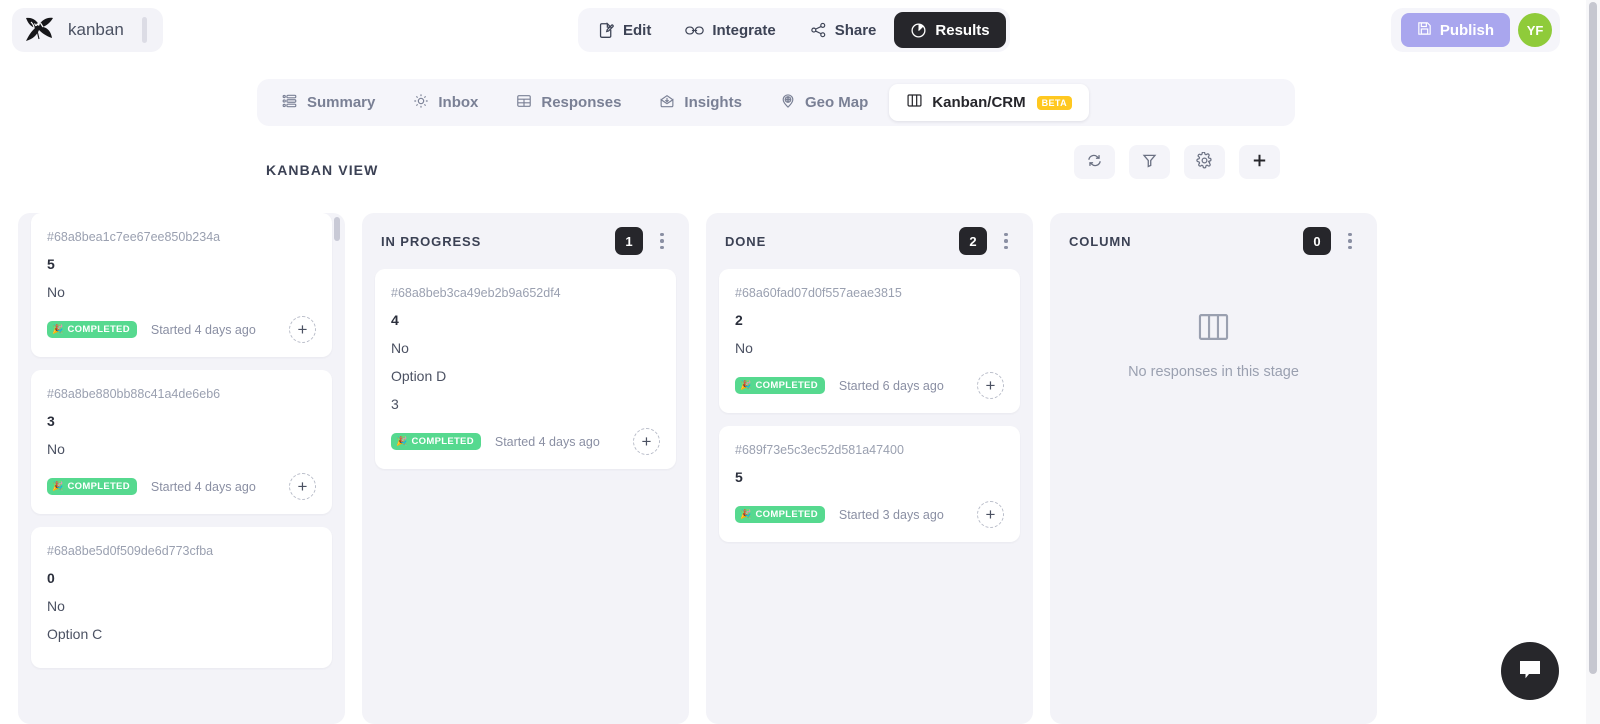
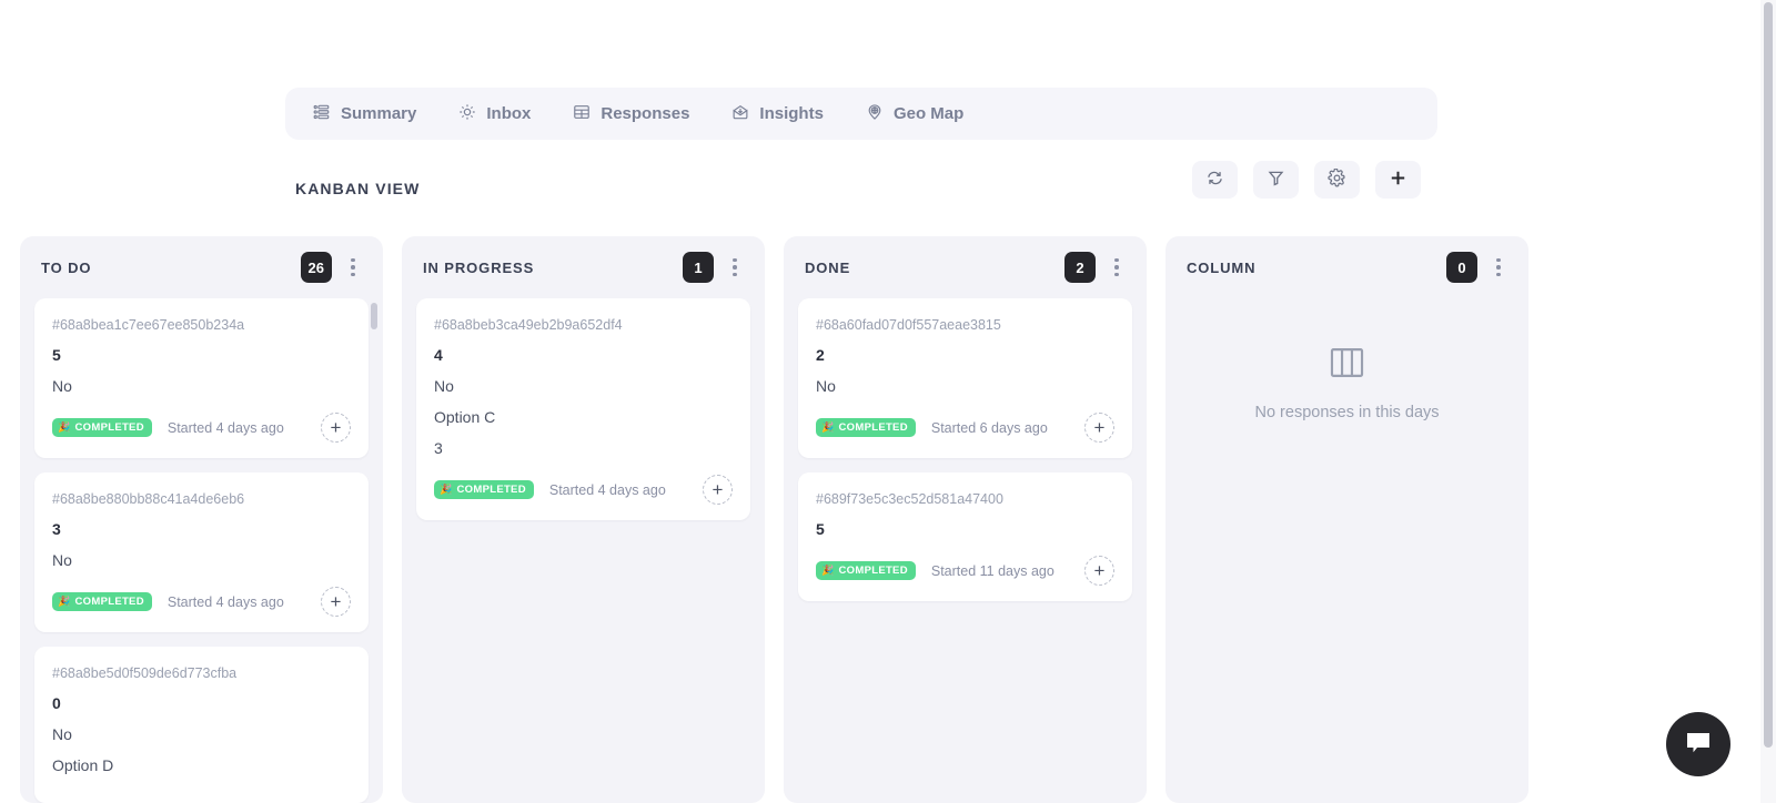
- kanban
- Edit
- Integrate
- Share
- Results
- Publish
- YF
  Summary
  Inbox
  Responses
  Insights
  Geo Map
- Kanban/CRM
- BETA
  KANBAN VIEW
+ TO DO
+ 26
  #68a8bea1c7ee67ee850b234a
  5
  No
  🎉
  COMPLETED
  Started 4 days ago
  +
  #68a8be880bb88c41a4de6eb6
  3
  No
  🎉
  COMPLETED
  Started 4 days ago
  +
  #68a8be5d0f509de6d773cfba
  0
  No
- Option C
+ Option D
  IN PROGRESS
  1
  #68a8beb3ca49eb2b9a652df4
  4
  No
- Option D
+ Option C
  3
  🎉
  COMPLETED
  Started 4 days ago
  +
  DONE
  2
  #68a60fad07d0f557aeae3815
  2
  No
  🎉
  COMPLETED
  Started 6 days ago
  +
  #689f73e5c3ec52d581a47400
  5
  🎉
  COMPLETED
- Started 3 days ago
+ Started 11 days ago
  +
  COLUMN
  0
- No responses in this stage
+ No responses in this days
